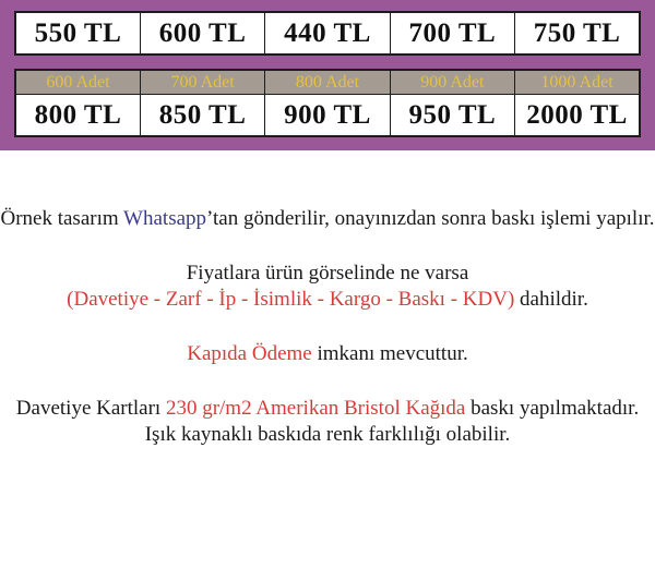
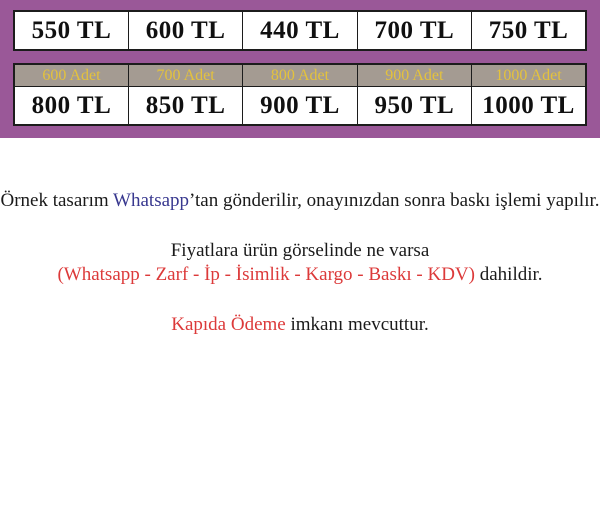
  550 TL	600 TL	440 TL	700 TL	750 TL
  600 Adet	700 Adet	800 Adet	900 Adet	1000 Adet
- 800 TL	850 TL	900 TL	950 TL	2000 TL
+ 800 TL	850 TL	900 TL	950 TL	1000 TL
  Örnek tasarım Whatsapp’tan gönderilir, onayınızdan sonra baskı işlemi yapılır.
  Fiyatlara ürün görselinde ne varsa
- (Davetiye - Zarf - İp - İsimlik - Kargo - Baskı - KDV) dahildir.
+ (Whatsapp - Zarf - İp - İsimlik - Kargo - Baskı - KDV) dahildir.
  Kapıda Ödeme imkanı mevcuttur.
- Davetiye Kartları 230 gr/m2 Amerikan Bristol Kağıda baskı yapılmaktadır.
- Işık kaynaklı baskıda renk farklılığı olabilir.
